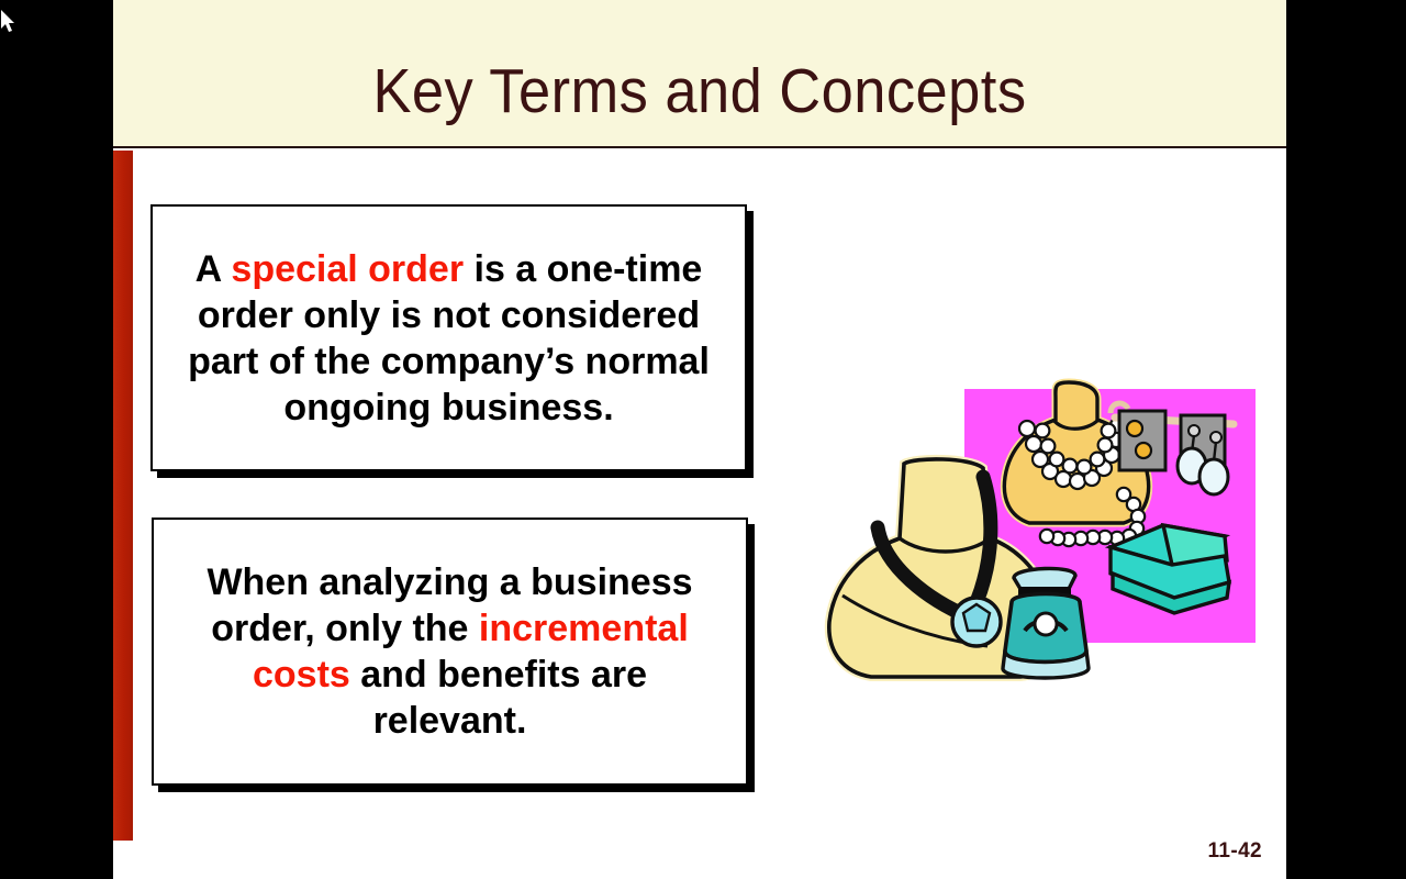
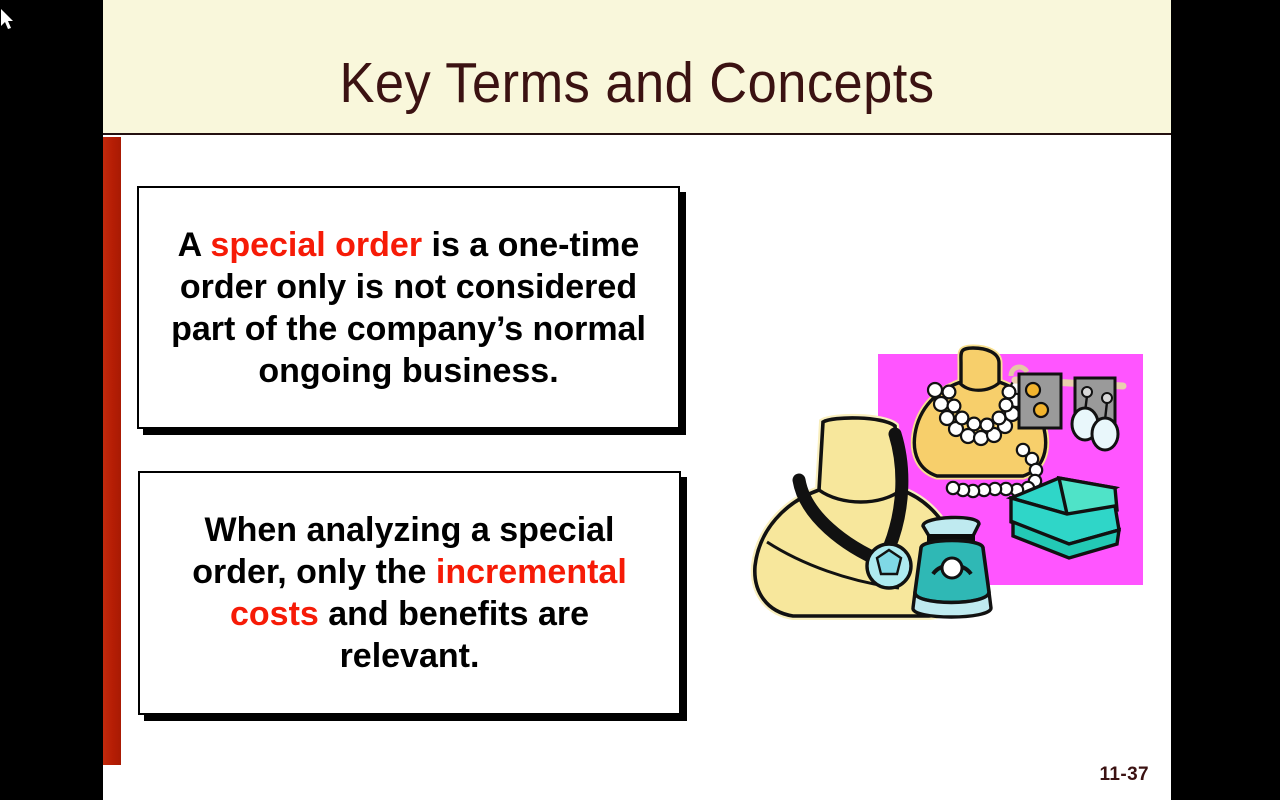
  Key Terms and Concepts
  A special order is a one-time order only is not considered part of the company’s normal ongoing business.
- When analyzing a business order, only the incremental costs and benefits are relevant.
+ When analyzing a special order, only the incremental costs and benefits are relevant.
- 11-42
+ 11-37
